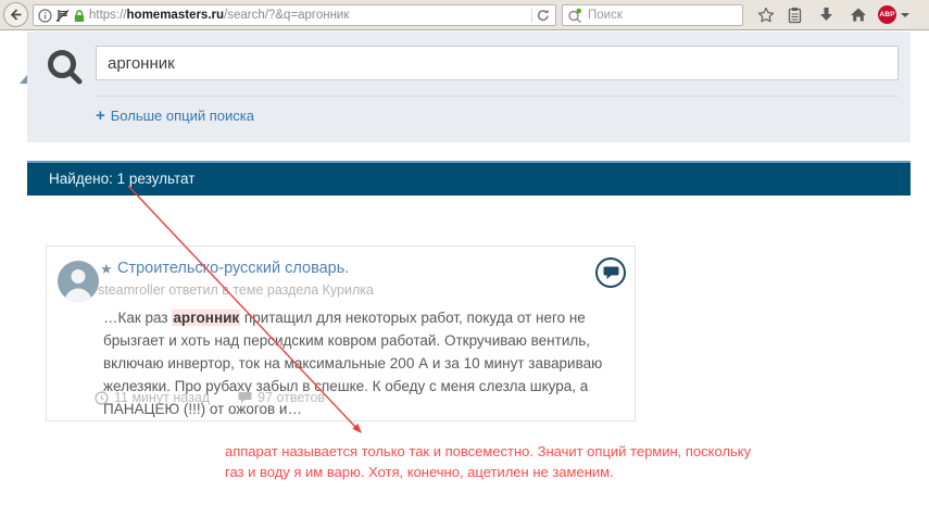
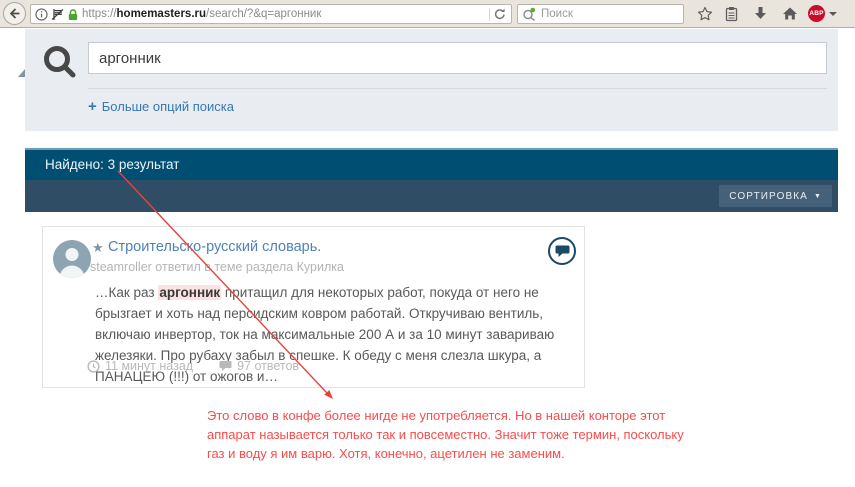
  https://homemasters.ru/search/?&q=аргонник
  Поиск
  аргонник
  +
  Больше опций поиска
- Найдено: 1 результат
+ Найдено: 3 результат
+ СОРТИРОВКА
  ★
  Строительсо-русский словарь.
  steamroller ответил теме раздела Курилка
  …Как раз аргонник притащил для некоторых работ, покуда от него не брызгает и хоть над персидским ковром работай. Откручиваю вентиль, включаю инвертор, ток на максимальные 200 А и за 10 минут завариваю железяки. Про рубаху забыл впешке. К обеду с меня слезла шкура, а ПАНАЦЕЮ (!!!) от ожогов и…
  11 минут назад
  97 ответов
+ Это слово в конфе более нигде не употребляется. Но в нашей конторе этот
- аппарат называется только так и повсеместно. Значит опций термин, поскольку
+ аппарат называется только так и повсеместно. Значит тоже термин, поскольку
  газ и воду я им варю. Хотя, конечно, ацетилен не заменим.
